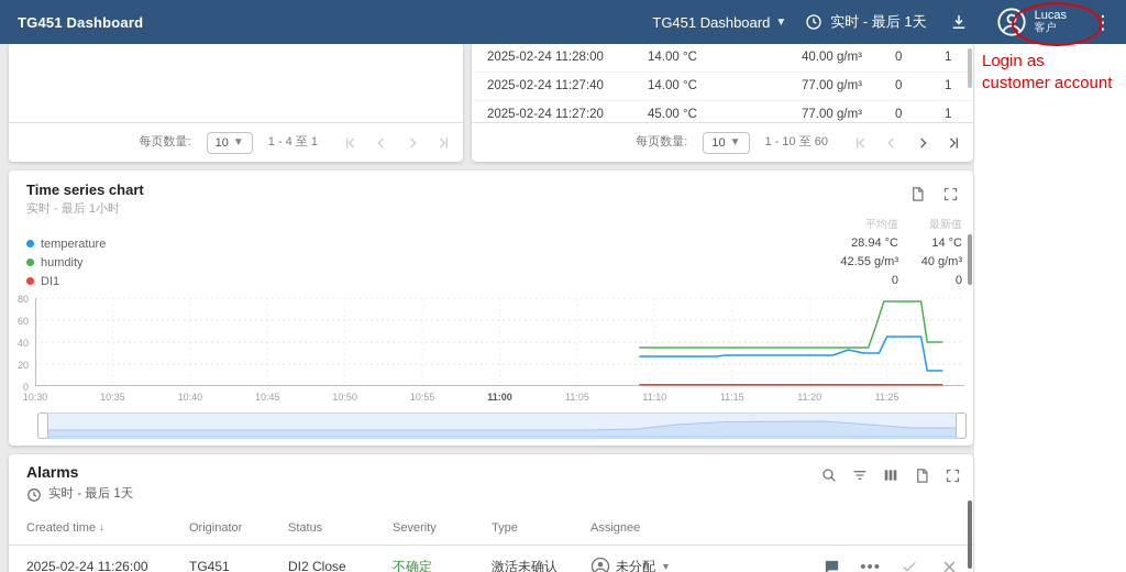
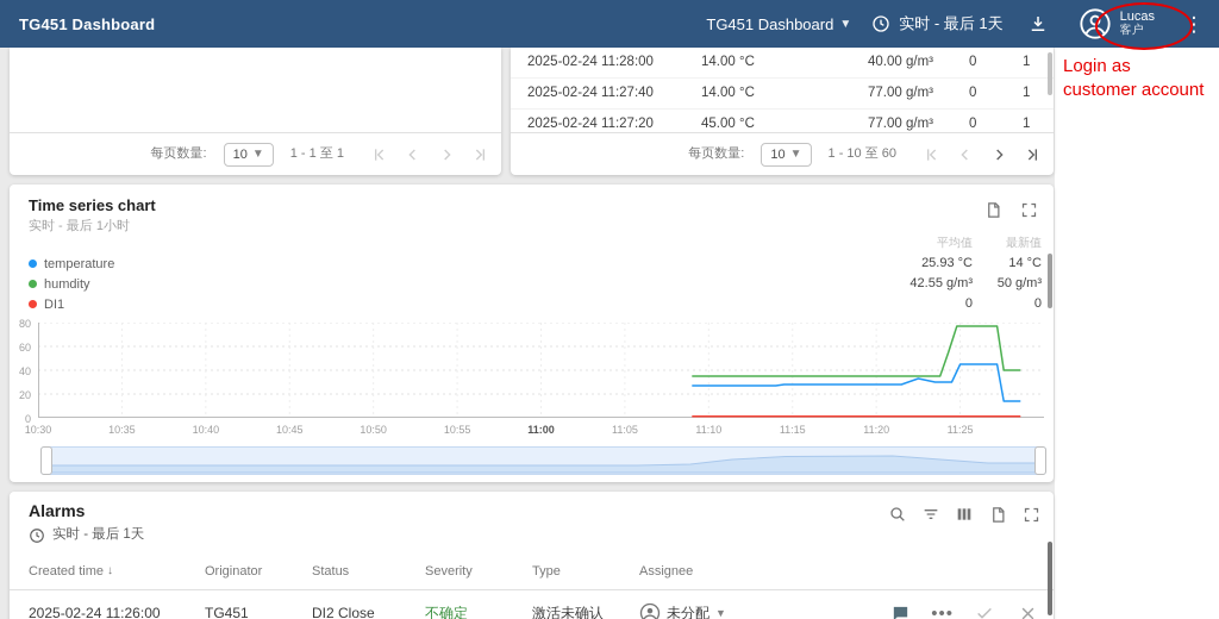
  TG451 Dashboard
  TG451 Dashboard
  ▼
  实时 - 最后 1天
  Lucas
  客户
  ⋮
  Login as
  customer account
  每页数量:
  10
  ▼
- 1 - 4 至 1
+ 1 - 1 至 1
  2025-02-24 11:28:00
  14.00 °C
  40.00 g/m³
  0
  1
  2025-02-24 11:27:40
  14.00 °C
  77.00 g/m³
  0
  1
  2025-02-24 11:27:20
  45.00 °C
  77.00 g/m³
  0
  1
  每页数量:
  10
  ▼
  1 - 10 至 60
  Time series chart
  实时 - 最后 1小时
  temperature
  humdity
  DI1
  平均值
  最新值
- 28.94 °C
+ 25.93 °C
  14 °C
  42.55 g/m³
- 40 g/m³
+ 50 g/m³
  0
  0
  0
  20
  40
  60
  80
  10:30
  10:35
  10:40
  10:45
  10:50
  10:55
  11:00
  11:05
  11:10
  11:15
  11:20
  11:25
  Alarms
  实时 - 最后 1天
  Created time
  ↓
  Originator
  Status
  Severity
  Type
  Assignee
  2025-02-24 11:26:00
  TG451
  DI2 Close
  不确定
  激活未确认
  未分配
  ▼
  •••
